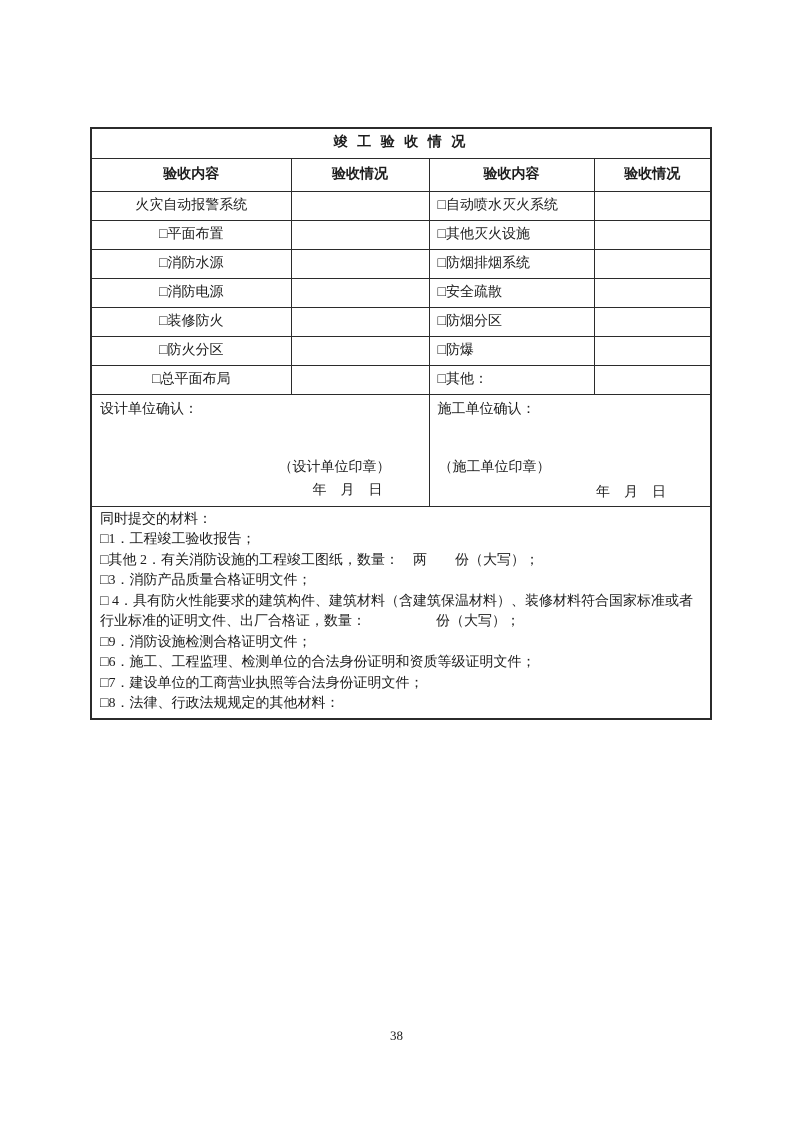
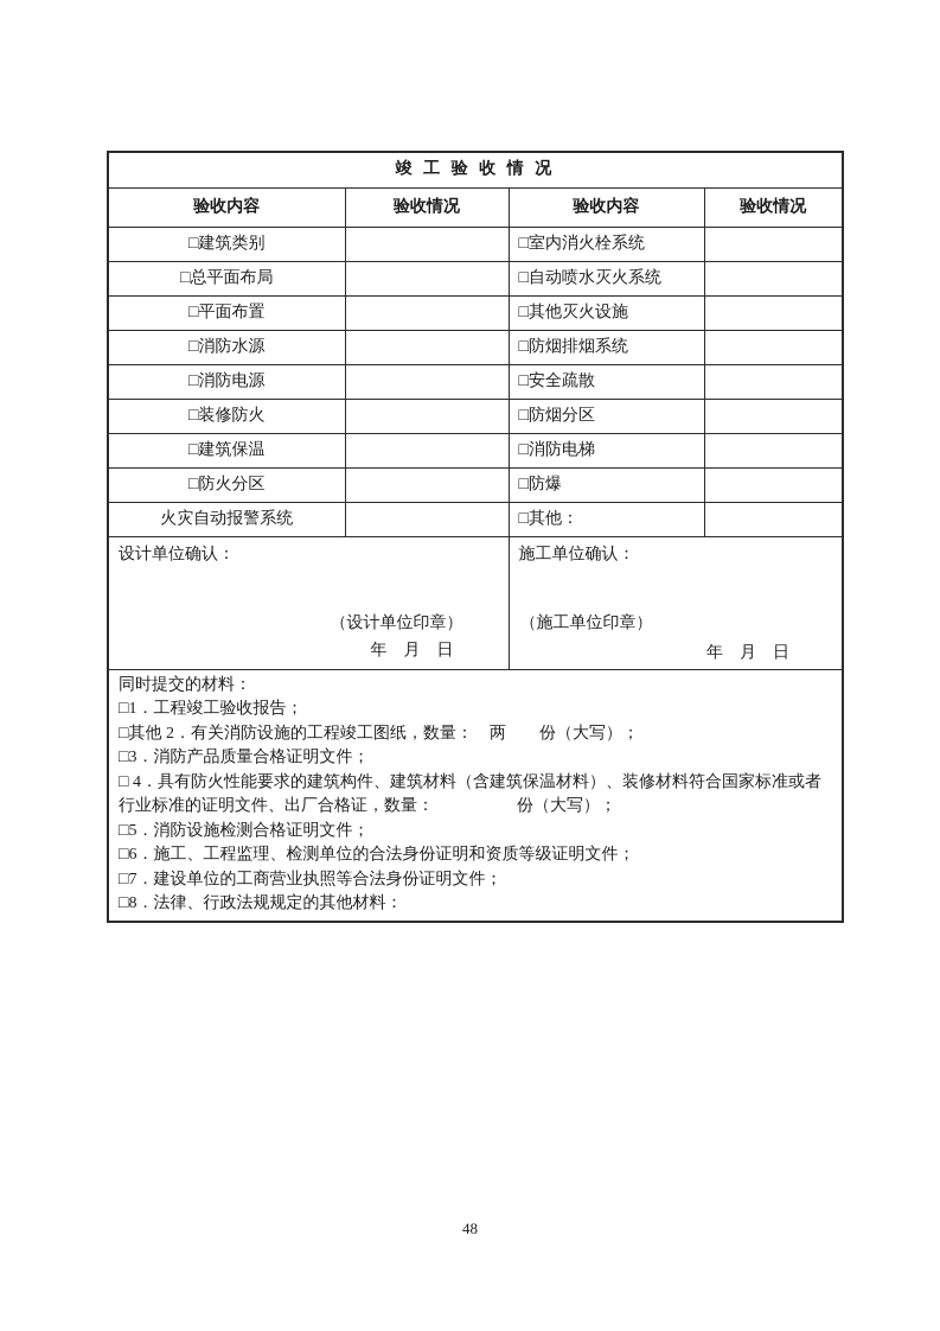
  竣 工 验 收 情 况
  验收内容	验收情况	验收内容	验收情况
+ □建筑类别		□室内消火栓系统
- 火灾自动报警系统		□自动喷水灭火系统
+ □总平面布局		□自动喷水灭火系统
  □平面布置		□其他灭火设施
  □消防水源		□防烟排烟系统
  □消防电源		□安全疏散
  □装修防火		□防烟分区
+ □建筑保温		□消防电梯
  □防火分区		□防爆
- □总平面布局		□其他：
+ 火灾自动报警系统		□其他：
  设计单位确认： （设计单位印章） 年 月 日	施工单位确认： （施工单位印章） 年 月 日
- 同时提交的材料： □1．工程竣工验收报告； □其他 2．有关消防设施的工程竣工图纸，数量： 两 份（大写）； □3．消防产品质量合格证明文件； □ 4．具有防火性能要求的建筑构件、建筑材料（含建筑保温材料）、装修材料符合国家标准或者行业标准的证明文件、出厂合格证，数量： 份（大写）； □9．消防设施检测合格证明文件； □6．施工、工程监理、检测单位的合法身份证明和资质等级证明文件； □7．建设单位的工商营业执照等合法身份证明文件； □8．法律、行政法规规定的其他材料：
+ 同时提交的材料： □1．工程竣工验收报告； □其他 2．有关消防设施的工程竣工图纸，数量： 两 份（大写）； □3．消防产品质量合格证明文件； □ 4．具有防火性能要求的建筑构件、建筑材料（含建筑保温材料）、装修材料符合国家标准或者行业标准的证明文件、出厂合格证，数量： 份（大写）； □5．消防设施检测合格证明文件； □6．施工、工程监理、检测单位的合法身份证明和资质等级证明文件； □7．建设单位的工商营业执照等合法身份证明文件； □8．法律、行政法规规定的其他材料：
- 38
+ 48
